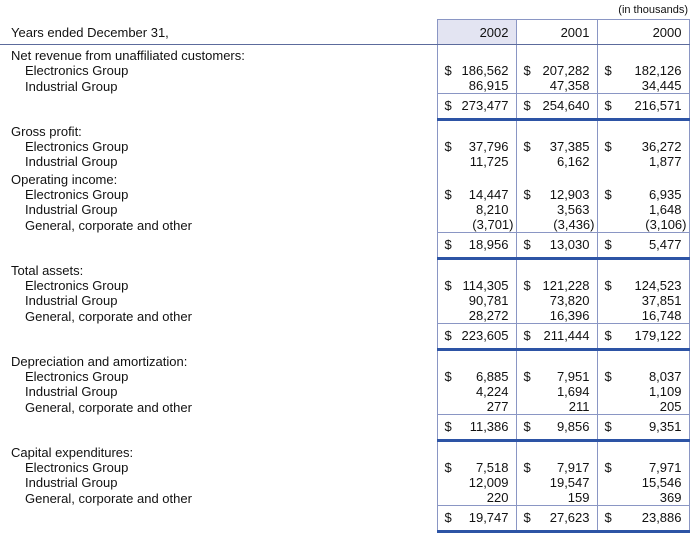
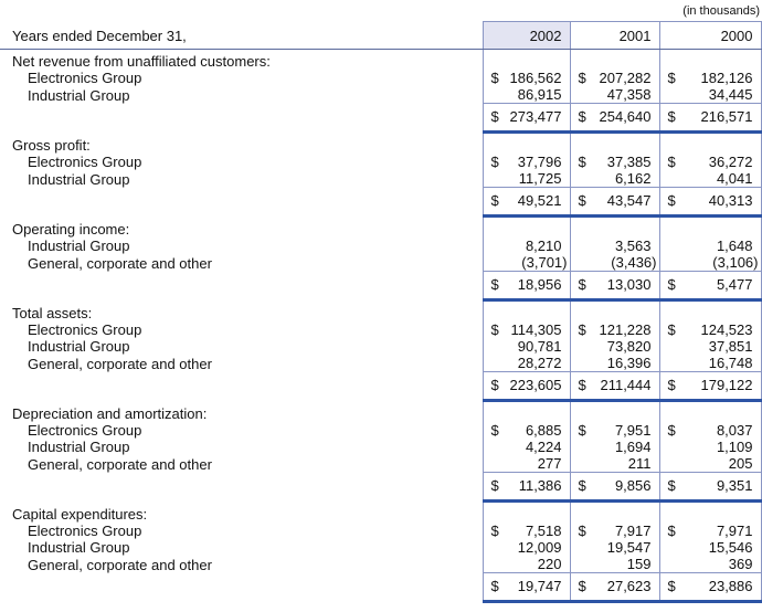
  (in thousands)
  Years ended December 31,	2002	2001	2000
  Net revenue from unaffiliated customers:
  Electronics Group	$ 186,562	$ 207,282	$ 182,126
  Industrial Group	86,915	47,358	34,445
  	$ 273,477	$ 254,640	$ 216,571
  Gross profit:
  Electronics Group	$ 37,796	$ 37,385	$ 36,272
- Industrial Group	11,725	6,162	1,877
+ Industrial Group	11,725	6,162	4,041
+ 	$ 49,521	$ 43,547	$ 40,313
  Operating income:
- Electronics Group	$ 14,447	$ 12,903	$ 6,935
  Industrial Group	8,210	3,563	1,648
  General, corporate and other	(3,701)	(3,436)	(3,106)
  	$ 18,956	$ 13,030	$ 5,477
  Total assets:
  Electronics Group	$ 114,305	$ 121,228	$ 124,523
  Industrial Group	90,781	73,820	37,851
  General, corporate and other	28,272	16,396	16,748
  	$ 223,605	$ 211,444	$ 179,122
  Depreciation and amortization:
  Electronics Group	$ 6,885	$ 7,951	$ 8,037
  Industrial Group	4,224	1,694	1,109
  General, corporate and other	277	211	205
  	$ 11,386	$ 9,856	$ 9,351
  Capital expenditures:
  Electronics Group	$ 7,518	$ 7,917	$ 7,971
  Industrial Group	12,009	19,547	15,546
  General, corporate and other	220	159	369
  	$ 19,747	$ 27,623	$ 23,886
